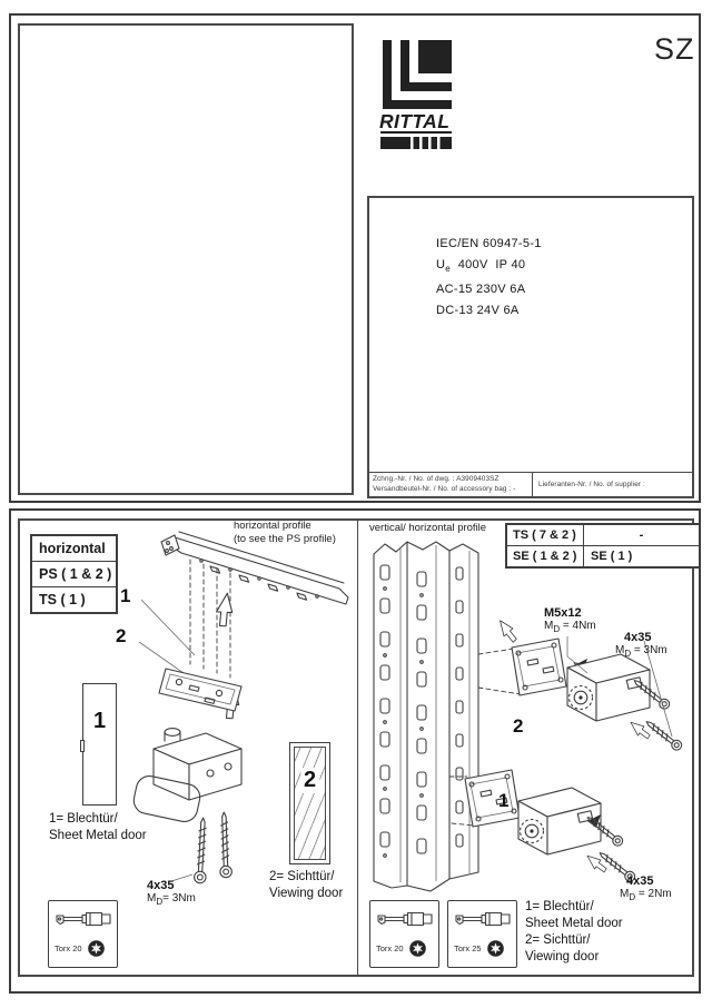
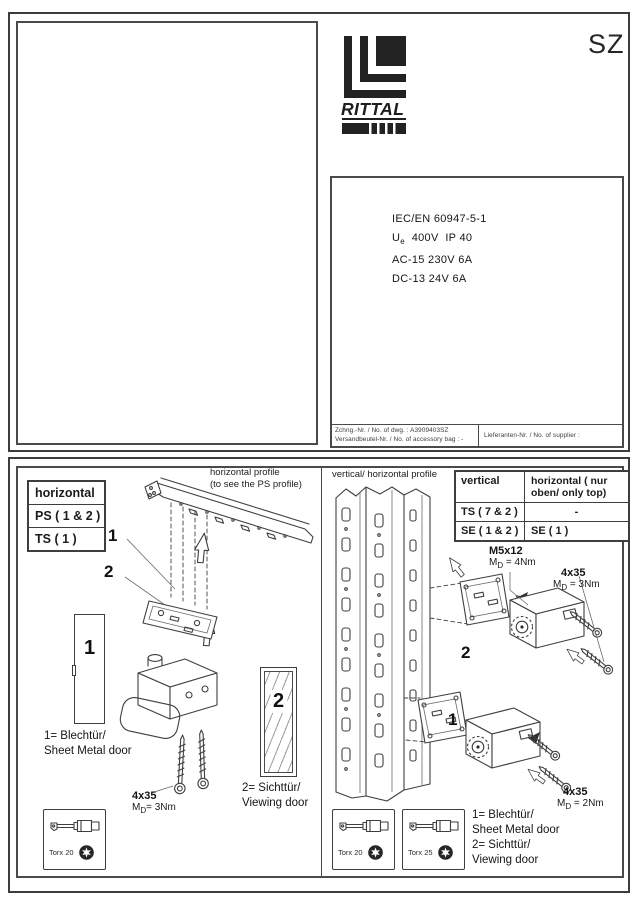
  RITTAL
  SZ
  IEC/EN 60947-5-1
  Ue 400V IP 40
  AC-15 230V 6A
  DC-13 24V 6A
  horizontal
  PS ( 1 & 2 )
  TS ( 1 )
  horizontal profile
  (to see the PS profile)
  1
  2
  1
  1= Blechtür/
  Sheet Metal door
  2
  2= Sichttür/
  Viewing door
  4x35
  MD= 3Nm
  Torx 20
  vertical/ horizontal profile
+ vertical
+ horizontal ( nur
+ oben/ only top)
  TS ( 7 & 2 )
  -
  SE ( 1 & 2 )
  SE ( 1 )
  M5x12
  MD = 4Nm
  4x35
  MD = 3Nm
  4x35
  MD = 2Nm
  2
  1
  Torx 20
  Torx 25
  1= Blechtür/
  Sheet Metal door
  2= Sichttür/
  Viewing door
